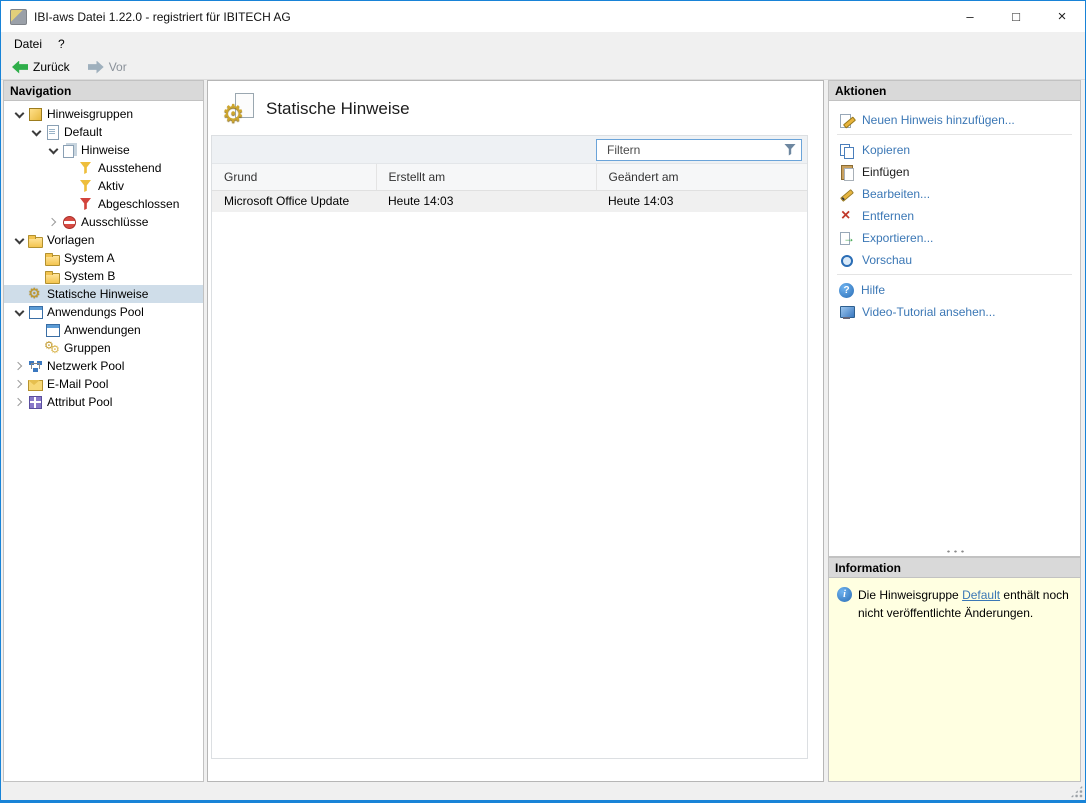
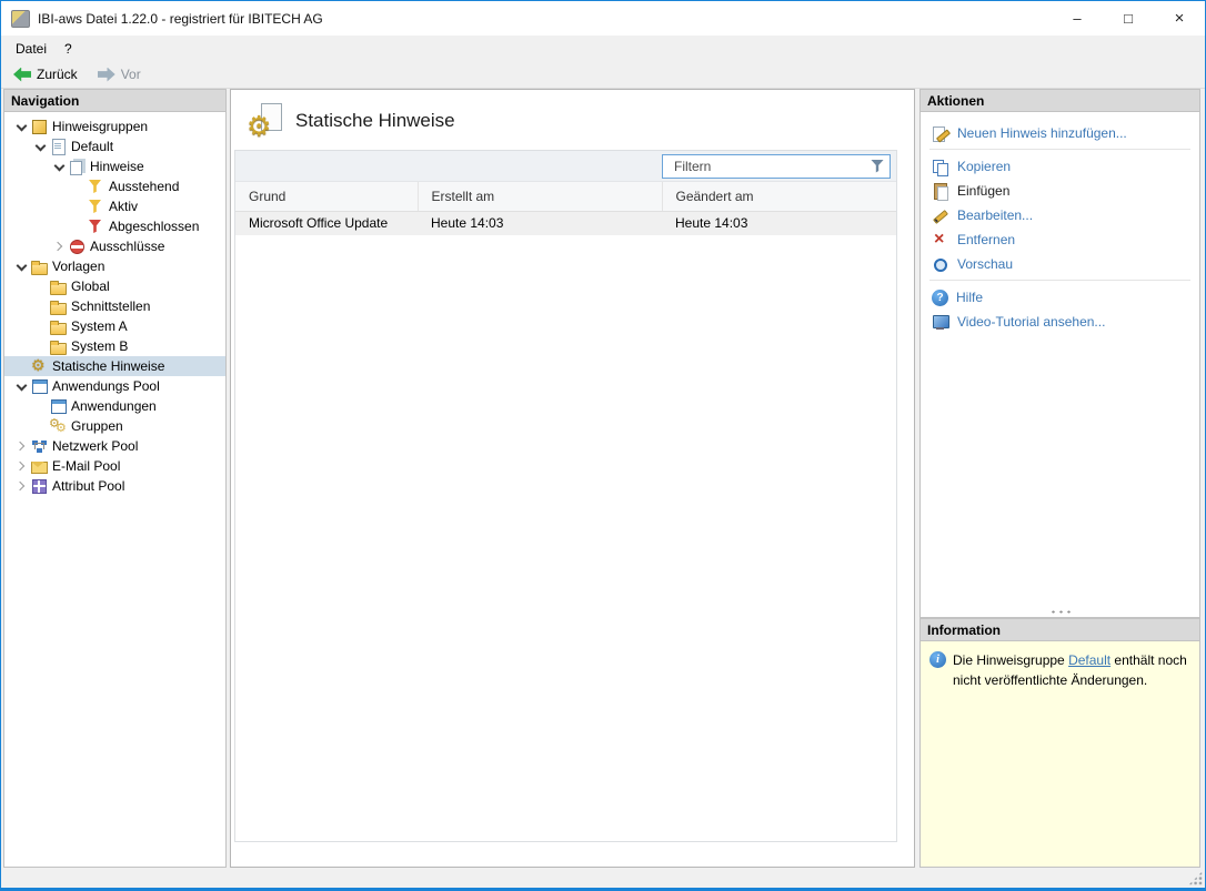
  IBI-aws Datei 1.22.0 - registriert für IBITECH AG
  –
  □
  ×
  Datei
  ?
  Zurück
  Vor
  Navigation
  Hinweisgruppen
  Default
  Hinweise
  Ausstehend
  Aktiv
  Abgeschlossen
  Ausschlüsse
  Vorlagen
+ Global
+ Schnittstellen
  System A
  System B
  Statische Hinweise
  Anwendungs Pool
  Anwendungen
  Gruppen
  Netzwerk Pool
  E-Mail Pool
  Attribut Pool
  Statische Hinweise
  Filtern
  Grund	Erstellt am	Geändert am
  Microsoft Office Update	Heute 14:03	Heute 14:03
  Aktionen
  Neuen Hinweis hinzufügen...
  Kopieren
  Einfügen
  Bearbeiten...
  Entfernen
- Exportieren...
  Vorschau
  Hilfe
  Video-Tutorial ansehen...
  Information
  Die Hinweisgruppe Default enthält noch nicht veröffentlichte Änderungen.
